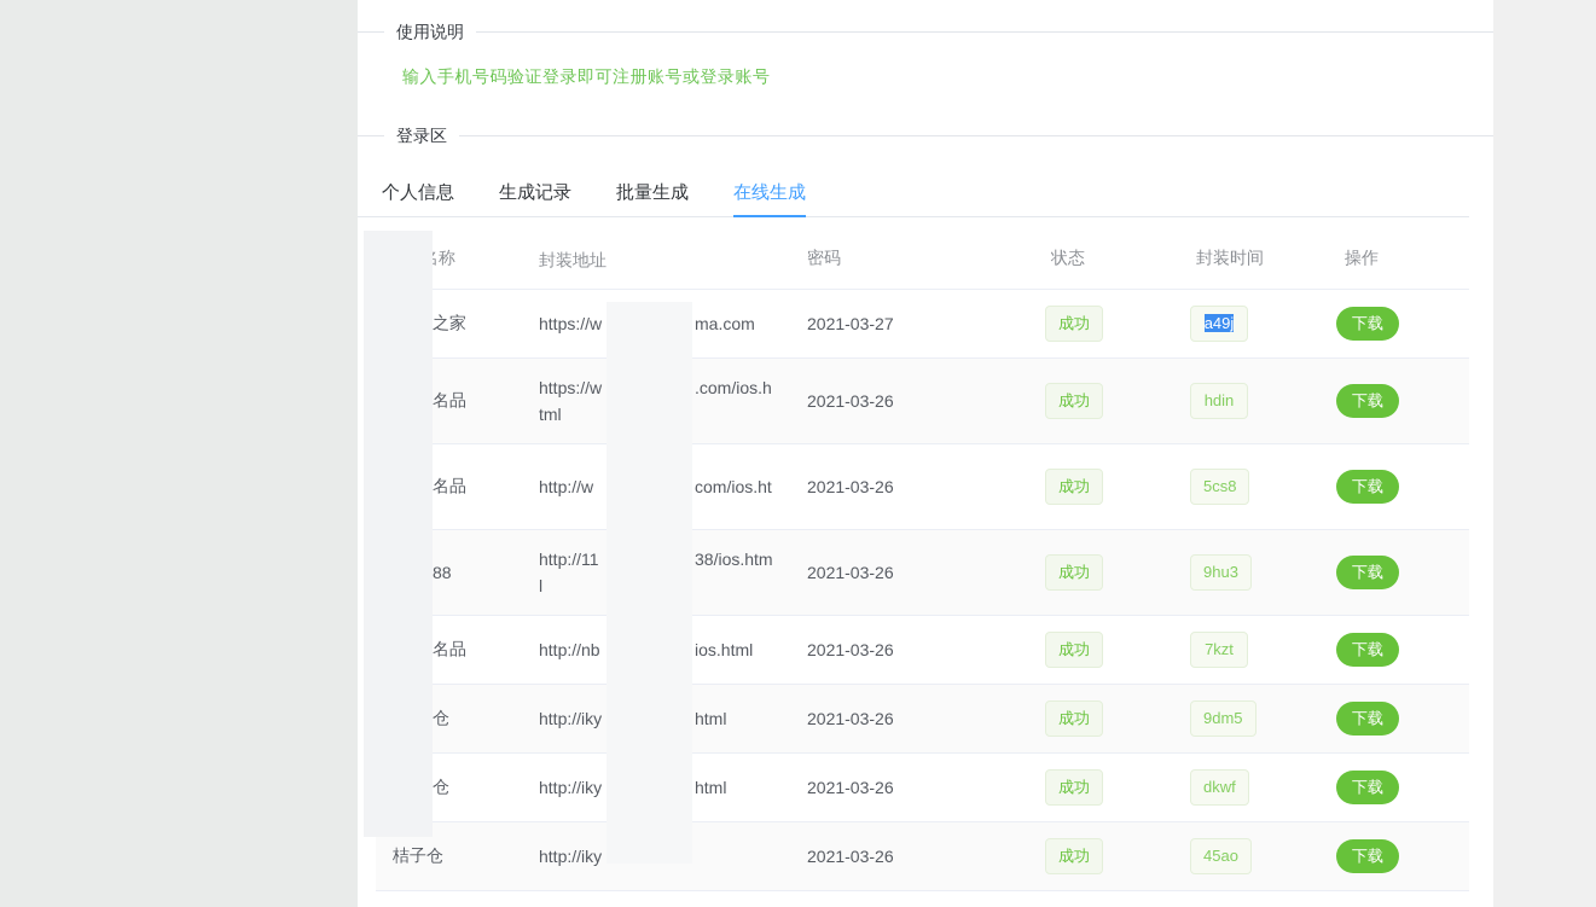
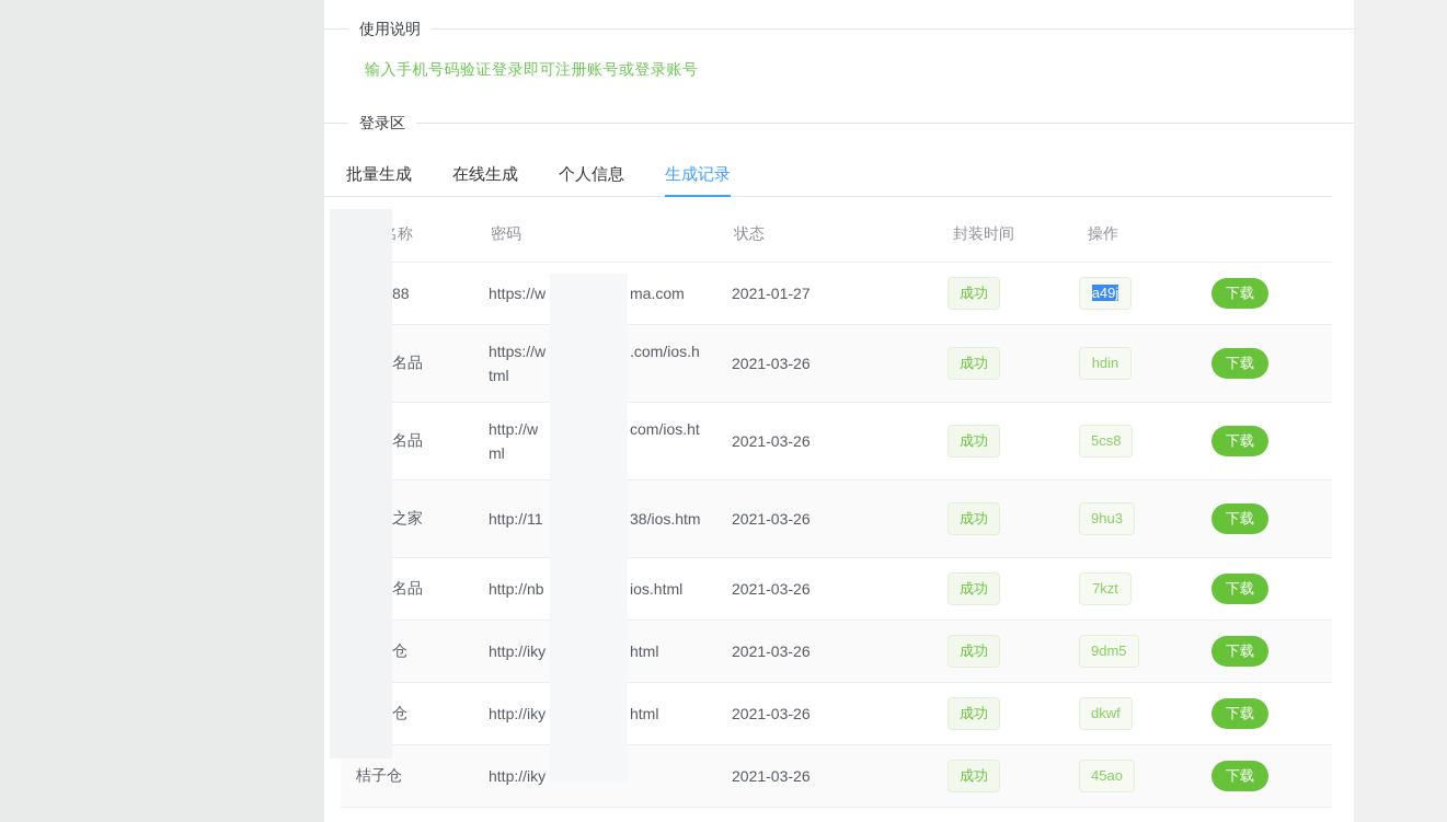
  使用说明
  输入手机号码验证登录即可注册账号或登录账号
  登录区
- 个人信息
+ 批量生成
- 生成记录
+ 在线生成
- 批量生成
+ 个人信息
- 在线生成
+ 生成记录
- 封装地址
  密码
  状态
  封装时间
  操作
- 之家
+ 88
  https://w
  ma.com
- 2021-03-27
+ 2021-01-27
  成功
  a49j
  下载
  名品
  https://w
  .com/ios.h
  tml
  2021-03-26
  成功
  hdin
  下载
  名品
  http://w
  com/ios.ht
+ ml
  2021-03-26
  成功
  5cs8
  下载
- 88
+ 之家
  http://11
  38/ios.htm
- l
  2021-03-26
  成功
  9hu3
  下载
  名品
  http://nb
  ios.html
  2021-03-26
  成功
  7kzt
  下载
  仓
  http://iky
  html
  2021-03-26
  成功
  9dm5
  下载
  仓
  http://iky
  html
  2021-03-26
  成功
  dkwf
  下载
  桔子仓
  http://iky
  2021-03-26
  成功
  45ao
  下载
